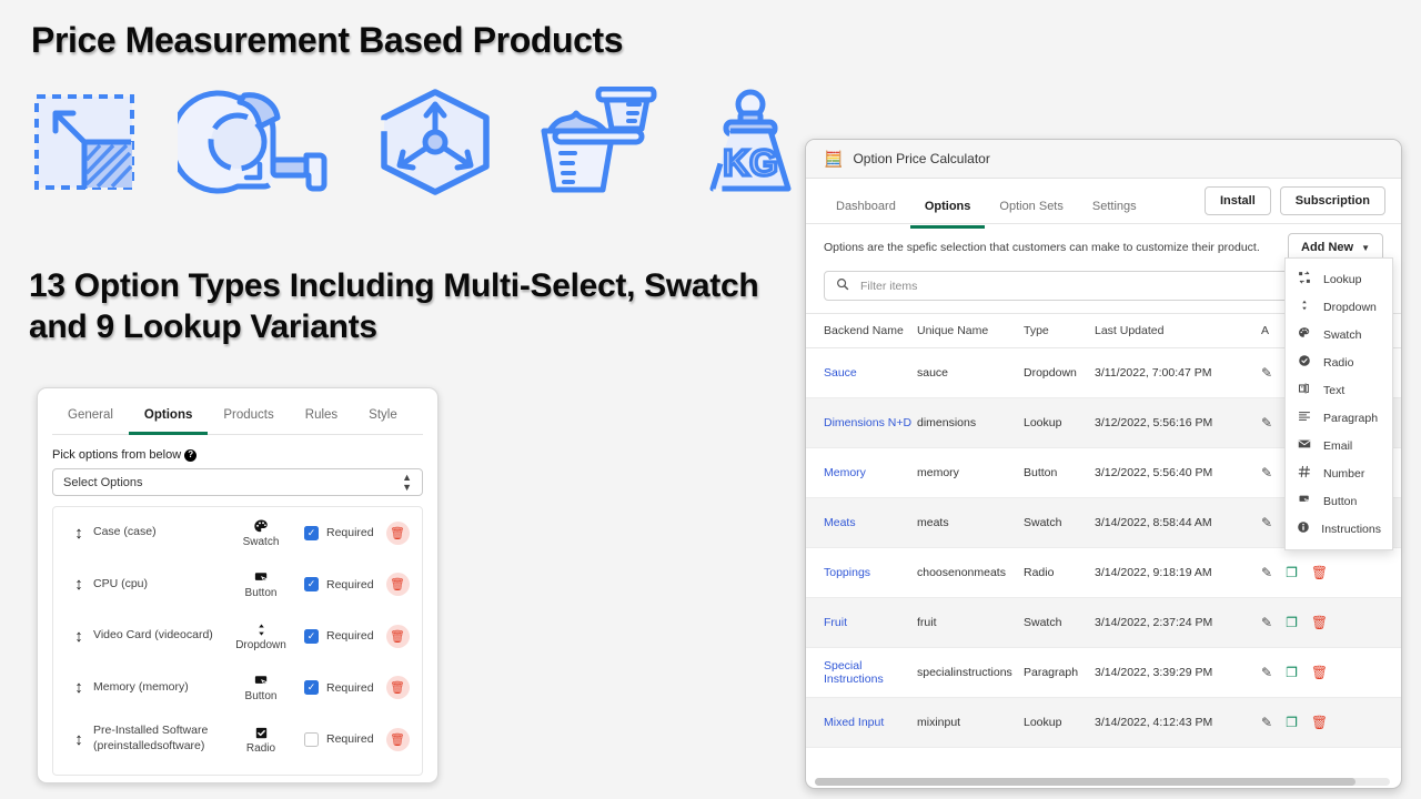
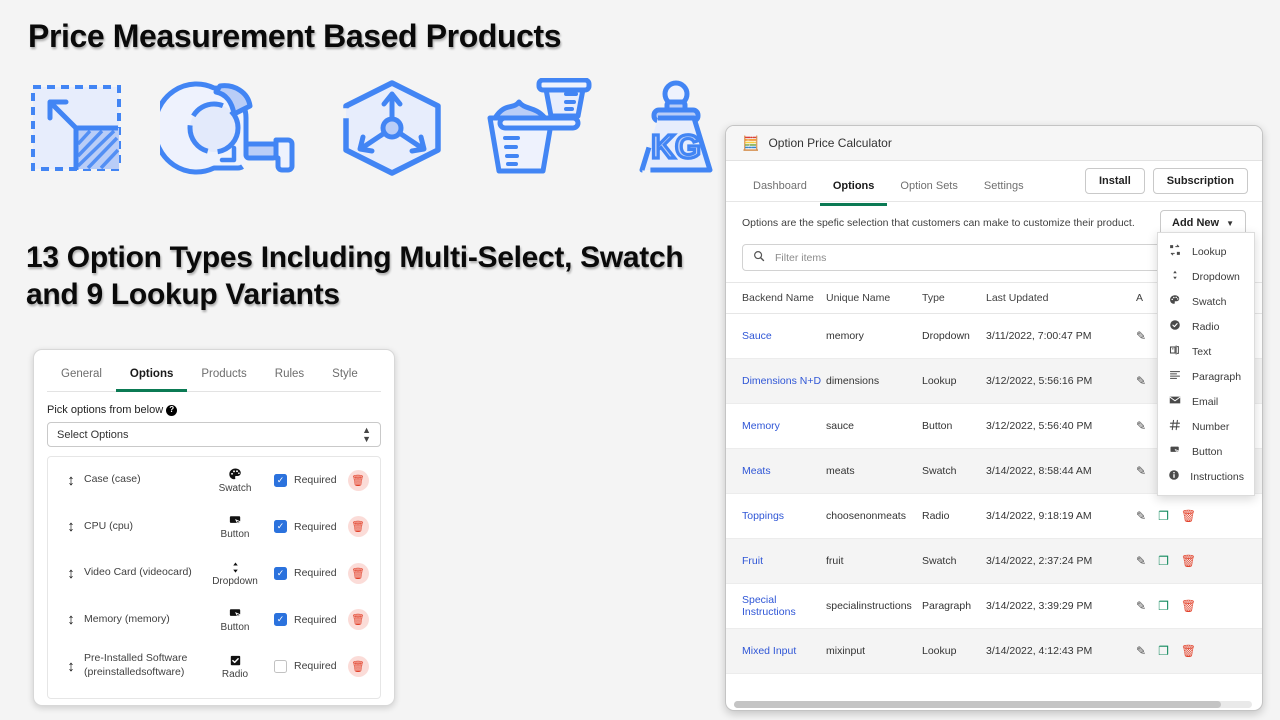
  Price Measurement Based Products
  KG
  13 Option Types Including Multi-Select, Swatch and 9 Lookup Variants
  General
  Options
  Products
  Rules
  Style
  Pick options from below
  ?
  Select Options
  ▲
  ▼
  ↕
  Case (case)
  Swatch
  ✓
  Required
  🗑
  ↕
  CPU (cpu)
  Button
  ✓
  Required
  🗑
  ↕
  Video Card (videocard)
  Dropdown
  ✓
  Required
  🗑
  ↕
  Memory (memory)
  Button
  ✓
  Required
  🗑
  ↕
  Pre-Installed Software (preinstalledsoftware)
  Radio
  ✓
  Required
  🗑
  🧮
  Option Price Calculator
  Dashboard
  Options
  Option Sets
  Settings
  Install
  Subscription
  Options are the spefic selection that customers can make to customize their product.
  Add New
  ▼
  Filter items
  Backend Name	Unique Name	Type	Last Updated	A
- Sauce	sauce	Dropdown	3/11/2022, 7:00:47 PM	✎
+ Sauce	memory	Dropdown	3/11/2022, 7:00:47 PM	✎
  Dimensions N+D	dimensions	Lookup	3/12/2022, 5:56:16 PM	✎
- Memory	memory	Button	3/12/2022, 5:56:40 PM	✎
+ Memory	sauce	Button	3/12/2022, 5:56:40 PM	✎
  Meats	meats	Swatch	3/14/2022, 8:58:44 AM	✎
  Toppings	choosenonmeats	Radio	3/14/2022, 9:18:19 AM	✎ ❐ 🗑
  Fruit	fruit	Swatch	3/14/2022, 2:37:24 PM	✎ ❐ 🗑
  Special Instructions	specialinstructions	Paragraph	3/14/2022, 3:39:29 PM	✎ ❐ 🗑
  Mixed Input	mixinput	Lookup	3/14/2022, 4:12:43 PM	✎ ❐ 🗑
  Lookup
  Dropdown
  Swatch
  Radio
  Text
  Paragraph
  Email
  Number
  Button
  Instructions
